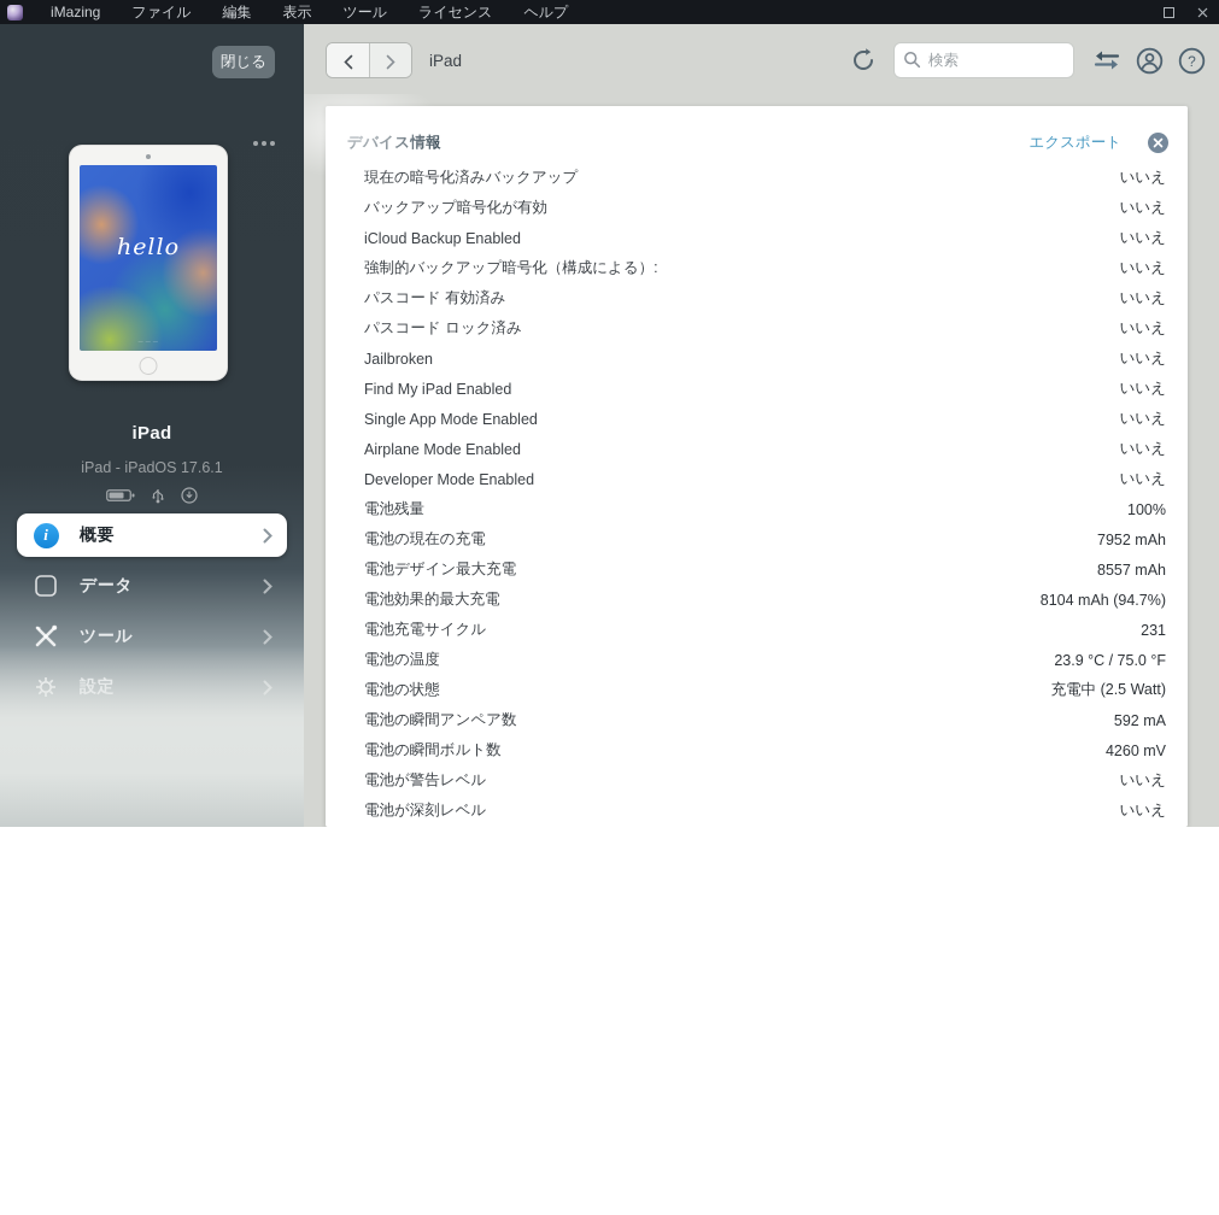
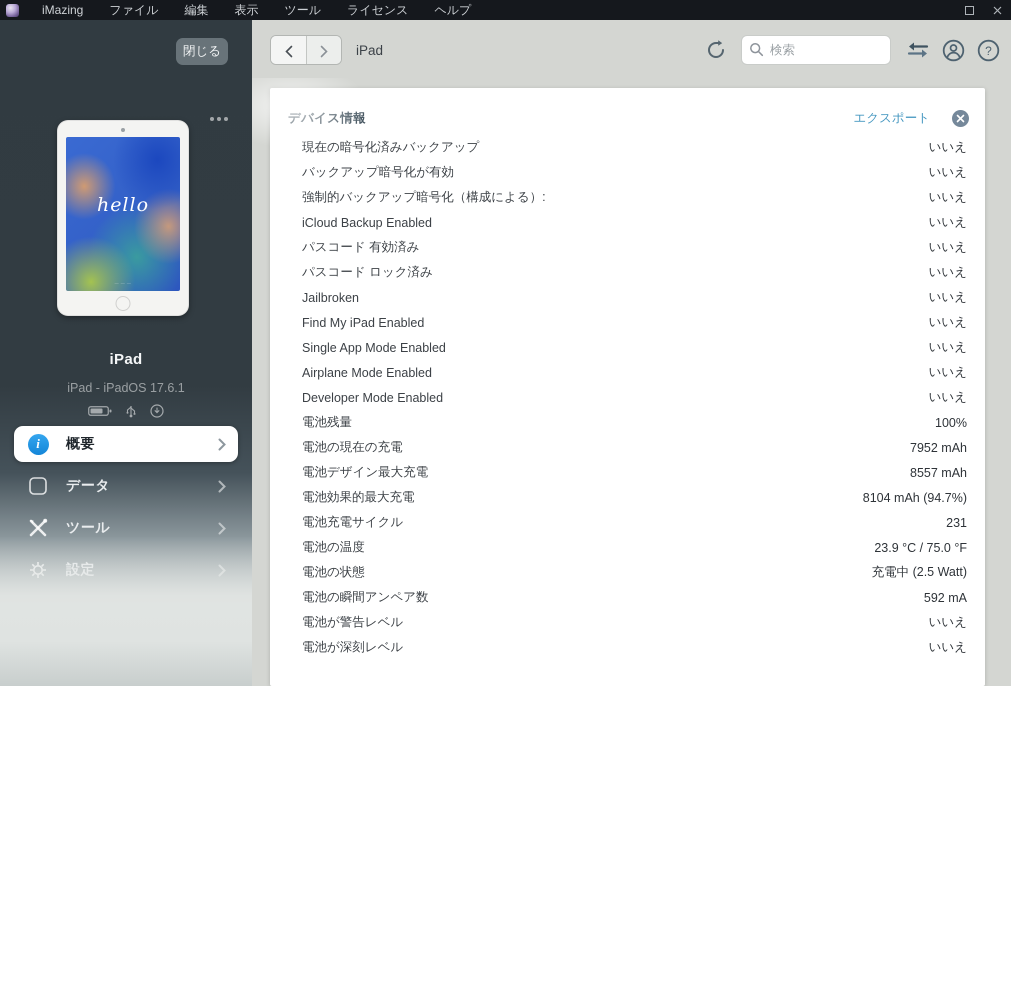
  iMazing
  ファイル
  編集
  表示
  ツール
  ライセンス
  ヘルプ
  閉じる
  hello
  iPad
  iPad - iPadOS 17.6.1
  i
  概要
  データ
  ツール
  iPad
  検索
  ?
  エクスポート
  いいえ
  バックアップ暗号化が有効
  いいえ
- iCloud Backup Enabled
+ 強制的バックアップ暗号化（構成による）:
  いいえ
- 強制的バックアップ暗号化（構成による）:
+ iCloud Backup Enabled
  いいえ
  パスコード 有効済み
  いいえ
  パスコード ロック済み
  いいえ
  Jailbroken
  いいえ
  Find My iPad Enabled
  いいえ
  Single App Mode Enabled
  いいえ
  Airplane Mode Enabled
  いいえ
  Developer Mode Enabled
  いいえ
  電池残量
  100%
  電池の現在の充電
  7952 mAh
  電池デザイン最大充電
  8557 mAh
  電池効果的最大充電
  8104 mAh (94.7%)
  電池充電サイクル
  231
  電池の温度
  23.9 °C / 75.0 °F
  電池の状態
  充電中 (2.5 Watt)
  電池の瞬間アンペア数
  592 mA
- 電池の瞬間ボルト数
- 4260 mV
  電池が警告レベル
  いいえ
  電池が深刻レベル
  いいえ
